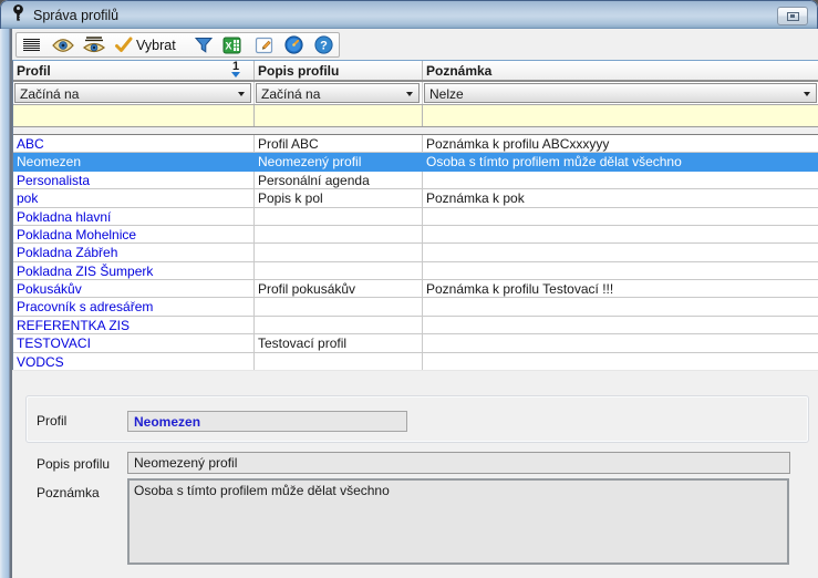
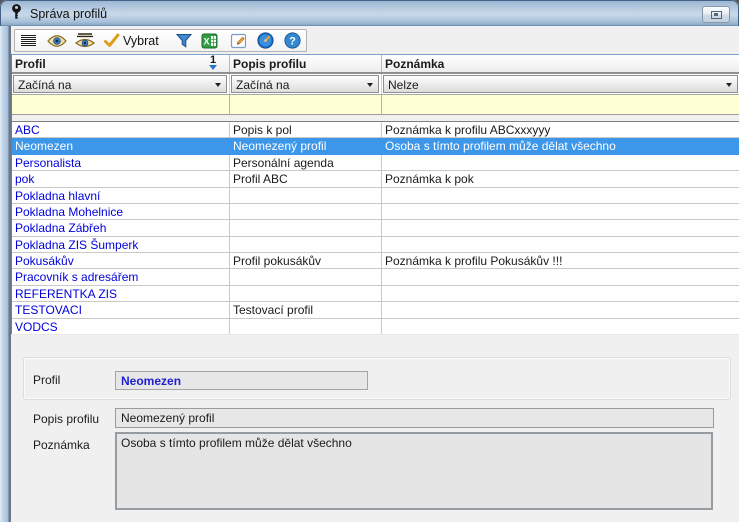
  Správa profilů
  Vybrat
  X
  ?
  Profil
  1
  Popis profilu
  Poznámka
  Začíná na
  Začíná na
  Nelze
  ABC
- Profil ABC
+ Popis k pol
  Poznámka k profilu ABCxxxyyy
  Neomezen
  Neomezený profil
  Osoba s tímto profilem může dělat všechno
  Personalista
  Personální agenda
  pok
- Popis k pol
+ Profil ABC
  Poznámka k pok
  Pokladna hlavní
  Pokladna Mohelnice
  Pokladna Zábřeh
  Pokladna ZIS Šumperk
  Pokusákův
  Profil pokusákův
- Poznámka k profilu Testovací !!!
+ Poznámka k profilu Pokusákův !!!
  Pracovník s adresářem
  REFERENTKA ZIS
  TESTOVACI
  Testovací profil
  VODCS
  Profil
  Neomezen
  Popis profilu
  Neomezený profil
  Poznámka
  Osoba s tímto profilem může dělat všechno
